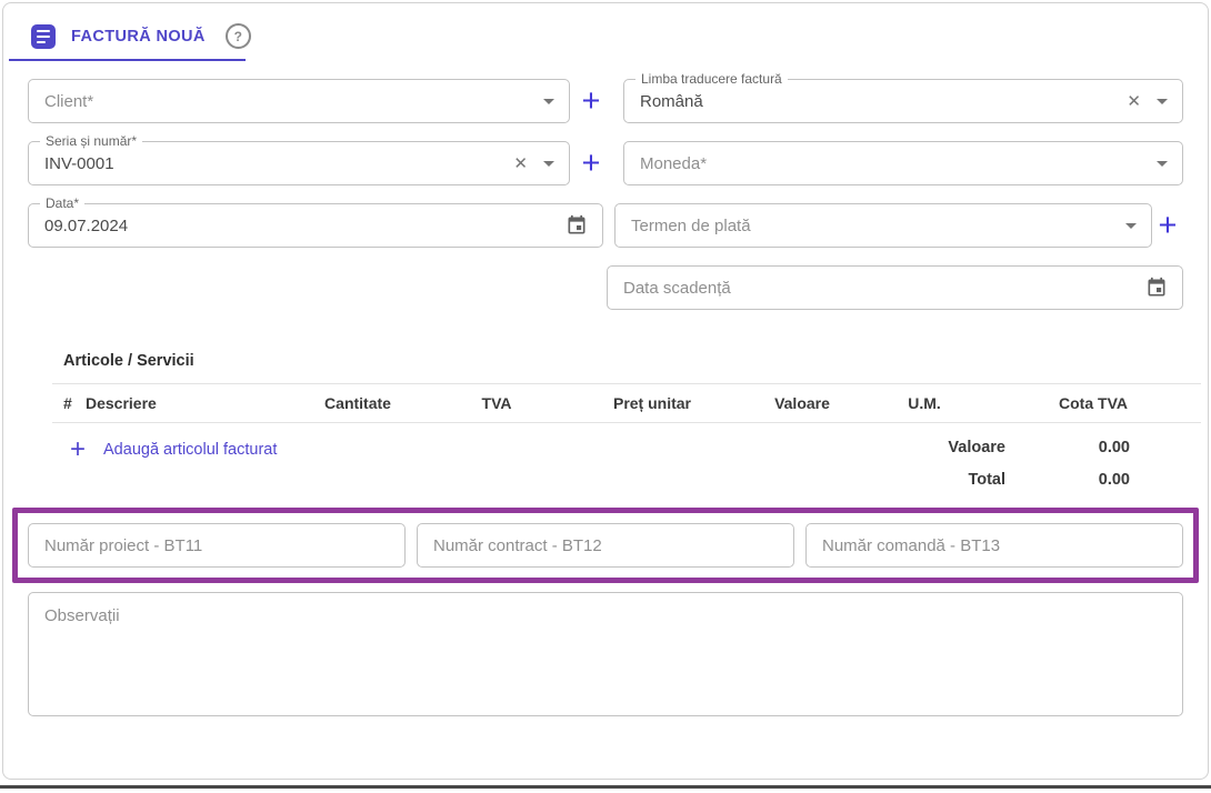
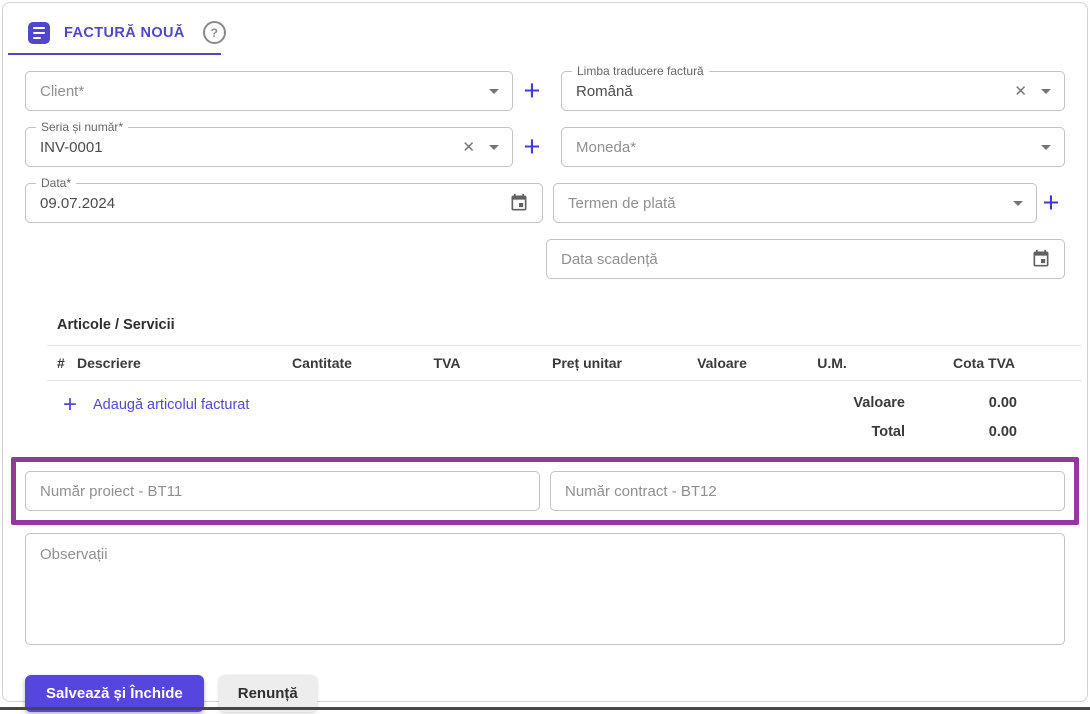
  FACTURĂ NOUĂ
  ?
  Client*
  +
  Limba traducere factură
  Română
  ✕
  Seria și număr*
  INV-0001
  ✕
  +
  Moneda*
  Data*
  09.07.2024
  Termen de plată
  +
  Data scadență
  Articole / Servicii
  #
  Descriere
  Cantitate
  TVA
  Preț unitar
  Valoare
  U.M.
  Cota TVA
  +
  Adaugă articolul facturat
  Valoare
  0.00
  Total
  0.00
  Număr proiect - BT11
  Număr contract - BT12
- Număr comandă - BT13
  Observații
+ Salvează și Închide
+ Renunță
